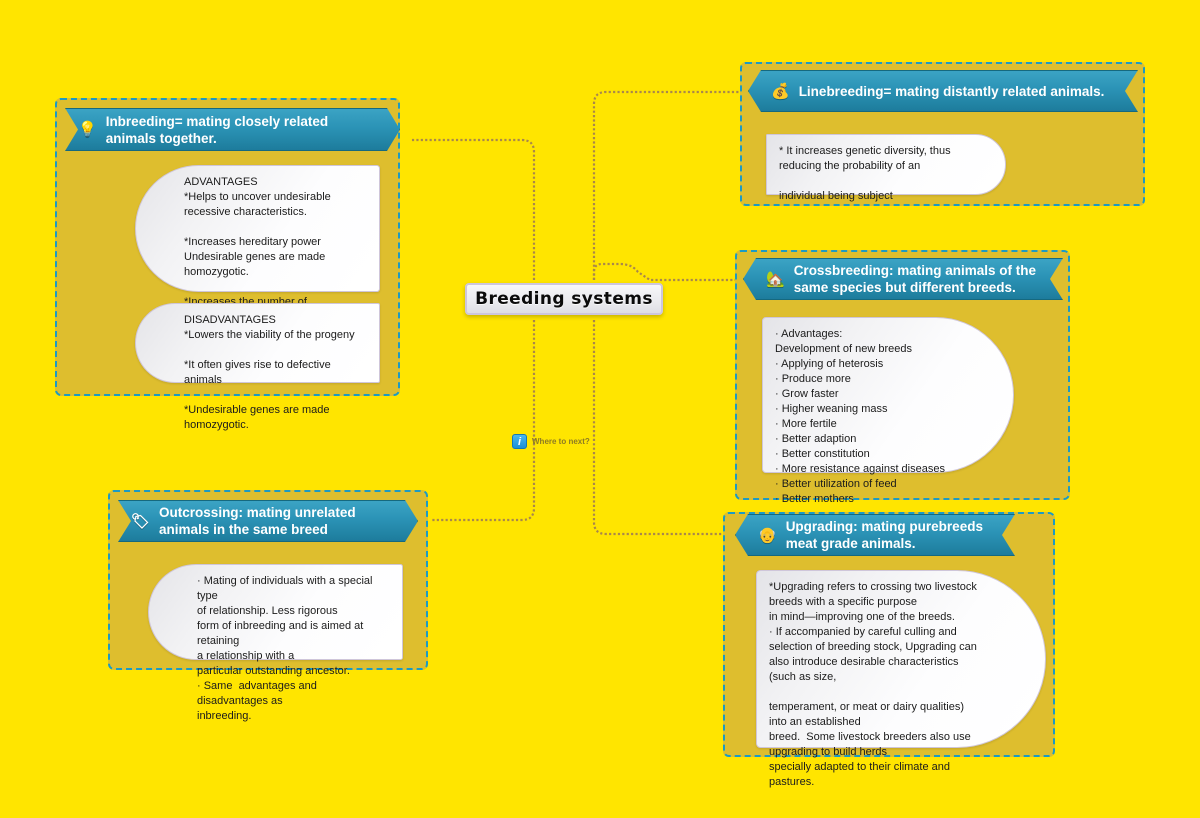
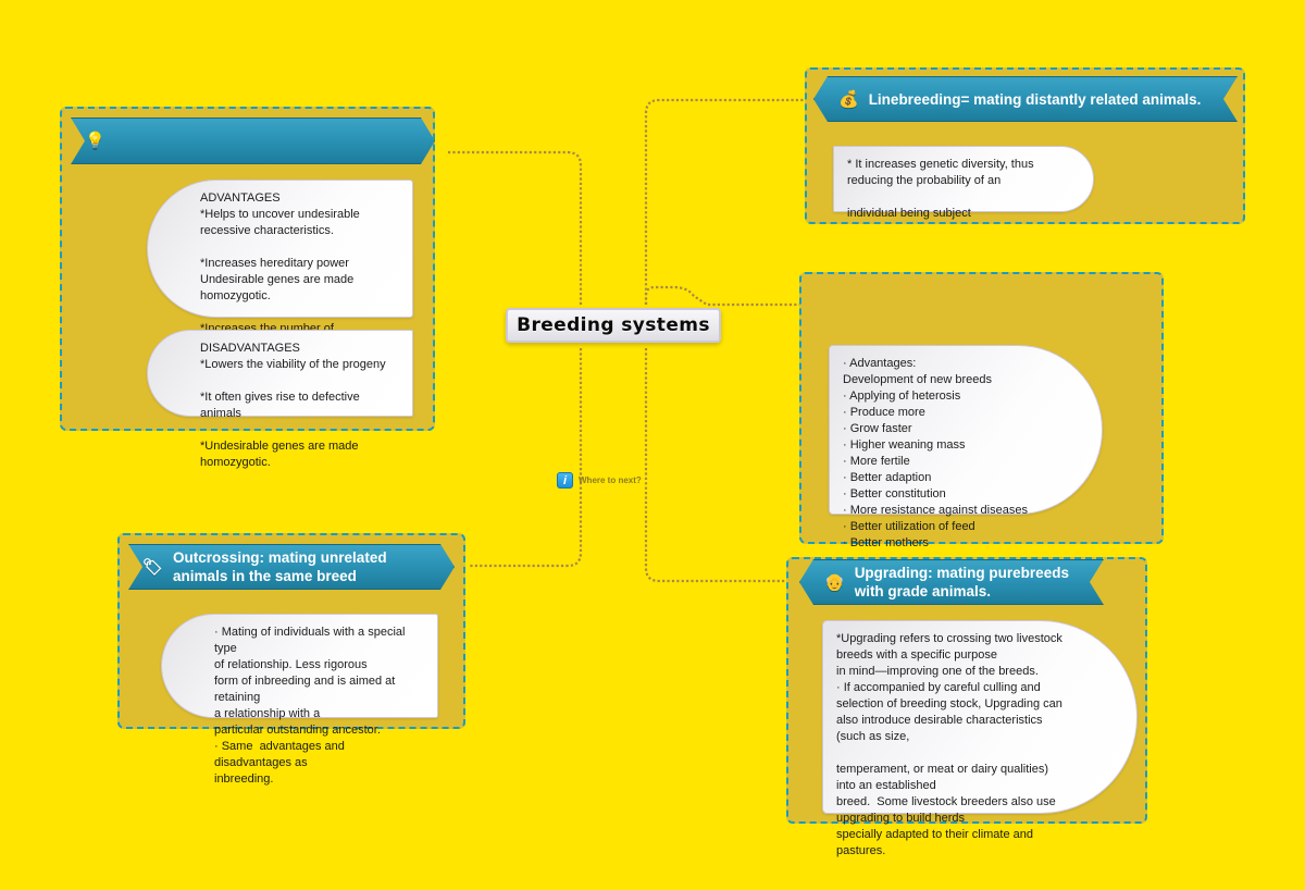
  💡
- Inbreeding= mating closely related animals together.
  ADVANTAGES
  *Helps to uncover undesirable recessive characteristics.
  *Increases hereditary power Undesirable genes are made homozygotic.
  DISADVANTAGES
  *Lowers the viability of the progeny
  *It often gives rise to defective animals
  *Undesirable genes are made homozygotic.
  🏷
  Outcrossing: mating unrelated animals in the same breed
  · Mating of individuals with a special type
  of relationship. Less rigorous
  form of inbreeding and is aimed at retaining
  a relationship with a
  particular outstanding ancestor.
  · Same advantages and disadvantages as
  inbreeding.
  💰
  Linebreeding= mating distantly related animals.
  * It increases genetic diversity, thus
  reducing the probability of an
  individual being subject
- 🏡
- Crossbreeding: mating animals of the same species but different breeds.
  · Advantages:
  Development of new breeds
  · Applying of heterosis
  · Produce more
  · Grow faster
  · Higher weaning mass
  · More fertile
  · Better adaption
  · Better constitution
  · More resistance against diseases
  · Better utilization of feed
  · Better mothers
  👴
- Upgrading: mating purebreeds meat grade animals.
+ Upgrading: mating purebreeds with grade animals.
  *Upgrading refers to crossing two livestock
  breeds with a specific purpose
  in mind—improving one of the breeds.
  · If accompanied by careful culling and
  selection of breeding stock, Upgrading can
  also introduce desirable characteristics
  (such as size,
  temperament, or meat or dairy qualities)
  into an established
  breed. Some livestock breeders also use
  upgrading to build herds
  specially adapted to their climate and
  pastures.
  Breeding systems
  i
  Where to next?
